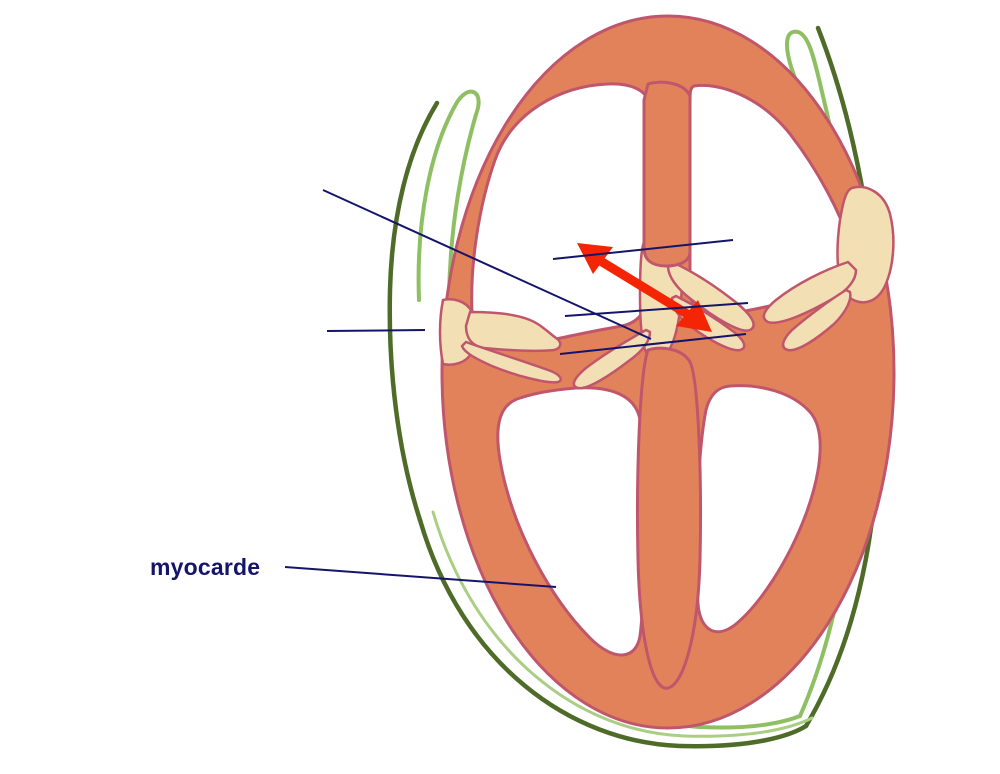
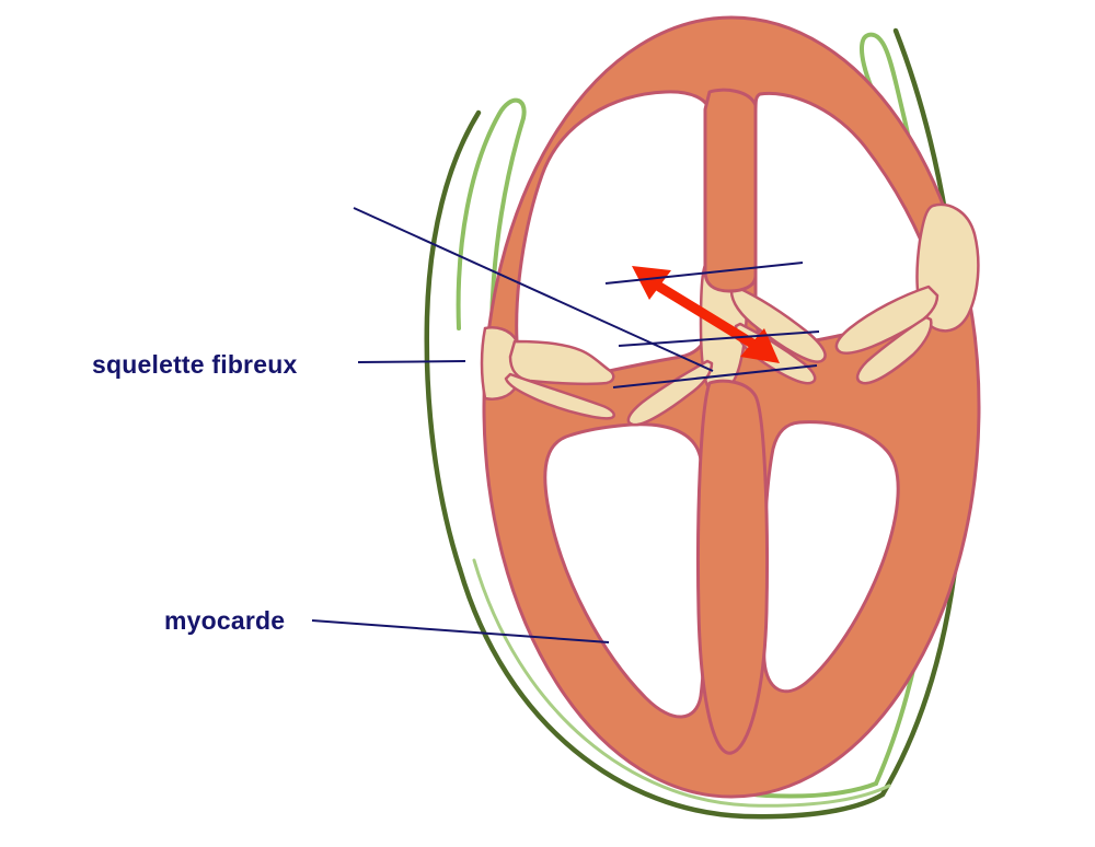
+ squelette fibreux
  myocarde
